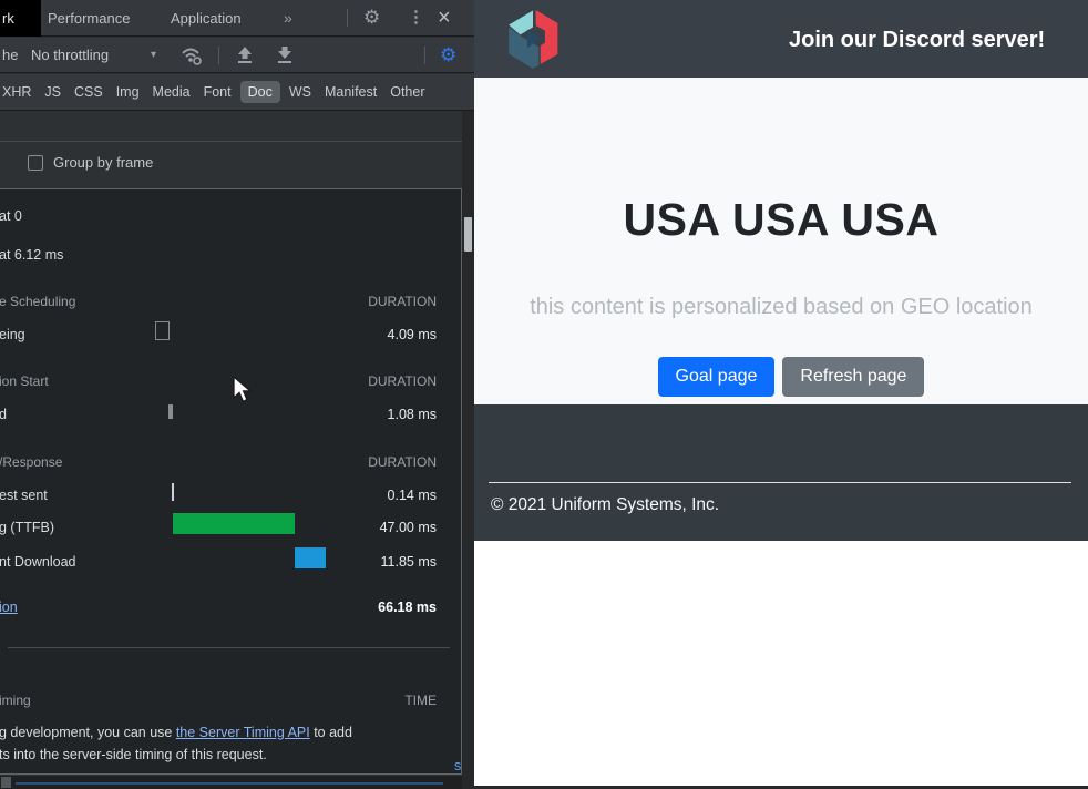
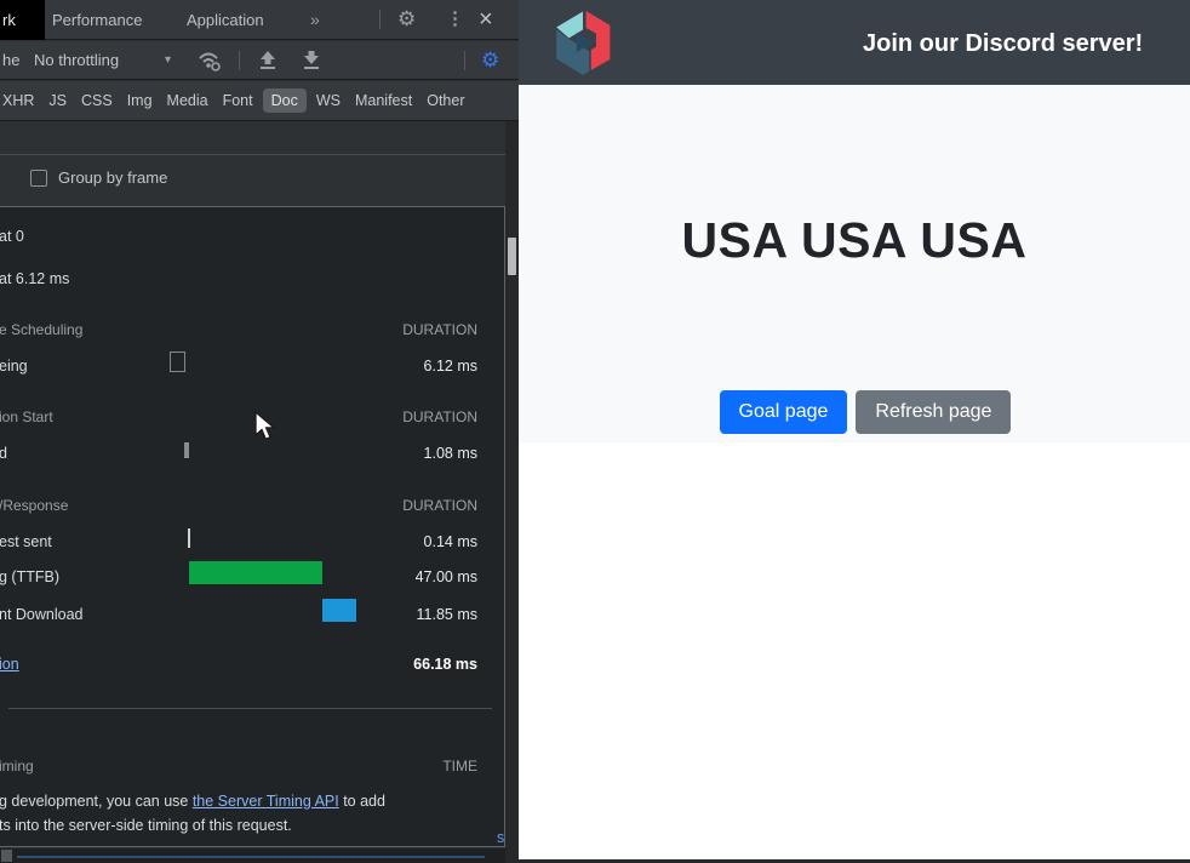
  rk
  Performance
  Application
  »
  ⚙
  ⋮
  ×
  he
  No throttling
  ▾
  ⚙
  XHR
  JS
  CSS
  Img
  Media
  Font
  Doc
  WS
  Manifest
  Other
  Group by frame
  at 0
  at 6.12 ms
  e Scheduling
  DURATION
  eing
- 4.09 ms
+ 6.12 ms
  ion Start
  DURATION
  d
  1.08 ms
  /Response
  DURATION
  est sent
  0.14 ms
  g (TTFB)
  47.00 ms
  nt Download
  11.85 ms
  ion
  66.18 ms
  iming
  TIME
  g development, you can use the Server Timing API to add
  ts into the server-side timing of this request.
  s
  Join our Discord server!
  USA USA USA
- this content is personalized based on GEO location
  Goal page
  Refresh page
- © 2021 Uniform Systems, Inc.
